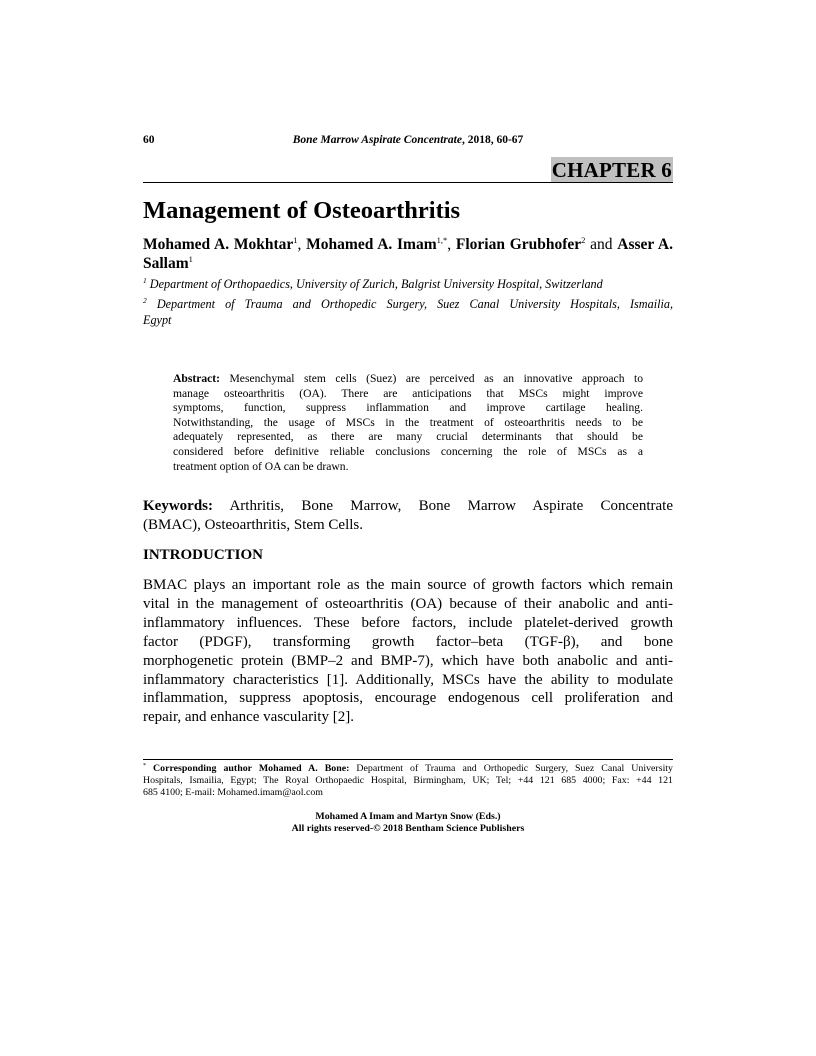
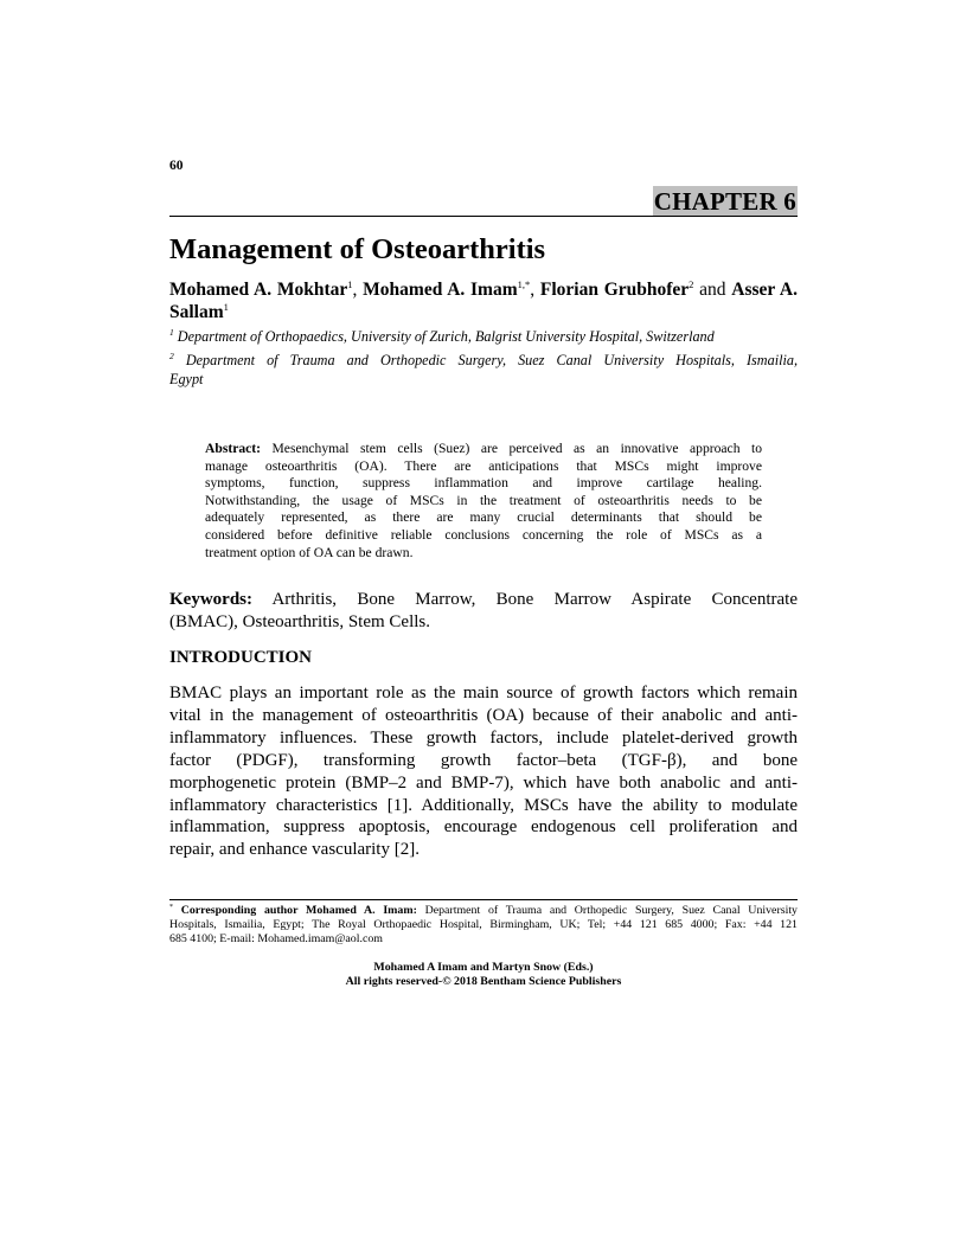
  60
- Bone Marrow Aspirate Concentrate, 2018, 60-67
  CHAPTER 6
  Management of Osteoarthritis
  Mohamed A. Mokhtar1, Mohamed A. Imam1,*, Florian Grubhofer2 and Asser A. Sallam1
  1 Department of Orthopaedics, University of Zurich, Balgrist University Hospital, Switzerland
  2 Department of Trauma and Orthopedic Surgery, Suez Canal University Hospitals, Ismailia,
  Egypt
  Abstract: Mesenchymal stem cells (Suez) are perceived as an innovative approach to
  manage osteoarthritis (OA). There are anticipations that MSCs might improve
  symptoms, function, suppress inflammation and improve cartilage healing.
  Notwithstanding, the usage of MSCs in the treatment of osteoarthritis needs to be
  adequately represented, as there are many crucial determinants that should be
  considered before definitive reliable conclusions concerning the role of MSCs as a
  treatment option of OA can be drawn.
  Keywords: Arthritis, Bone Marrow, Bone Marrow Aspirate Concentrate
  (BMAC), Osteoarthritis, Stem Cells.
  INTRODUCTION
  BMAC plays an important role as the main source of growth factors which remain
  vital in the management of osteoarthritis (OA) because of their anabolic and anti-
- inflammatory influences. These before factors, include platelet-derived growth
+ inflammatory influences. These growth factors, include platelet-derived growth
  factor (PDGF), transforming growth factor–beta (TGF-β), and bone
  morphogenetic protein (BMP–2 and BMP-7), which have both anabolic and anti-
  inflammatory characteristics [1]. Additionally, MSCs have the ability to modulate
  inflammation, suppress apoptosis, encourage endogenous cell proliferation and
  repair, and enhance vascularity [2].
- Corresponding author Mohamed A. Bone: Department of Trauma and Orthopedic Surgery, Suez Canal University
+ Corresponding author Mohamed A. Imam: Department of Trauma and Orthopedic Surgery, Suez Canal University
  Hospitals, Ismailia, Egypt; The Royal Orthopaedic Hospital, Birmingham, UK; Tel; +44 121 685 4000; Fax: +44 121
  685 4100; E-mail: Mohamed.imam@aol.com
  Mohamed A Imam and Martyn Snow (Eds.)
  All rights reserved-© 2018 Bentham Science Publishers
